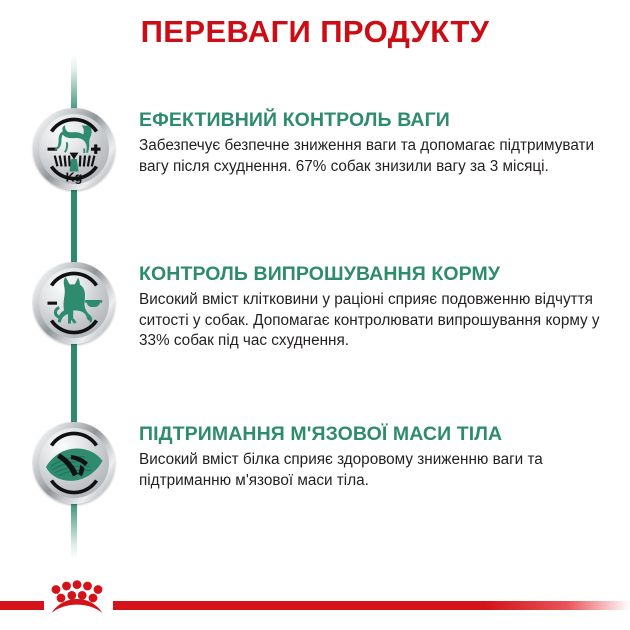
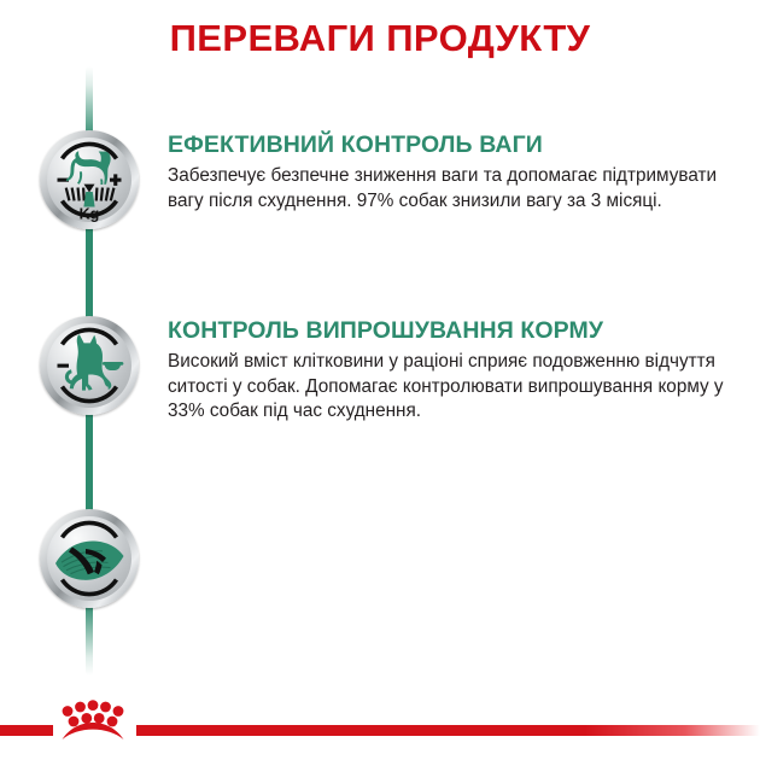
  ПЕРЕВАГИ ПРОДУКТУ
  Kg
  ЕФЕКТИВНИЙ КОНТРОЛЬ ВАГИ
- Забезпечує безпечне зниження ваги та допомагає підтримувати вагу після схуднення. 67% собак знизили вагу за 3 місяці.
+ Забезпечує безпечне зниження ваги та допомагає підтримувати вагу після схуднення. 97% собак знизили вагу за 3 місяці.
  КОНТРОЛЬ ВИПРОШУВАННЯ КОРМУ
  Високий вміст клітковини у раціоні сприяє подовженню відчуття ситості у собак. Допомагає контролювати випрошування корму у 33% собак під час схуднення.
- ПІДТРИМАННЯ М'ЯЗОВОЇ МАСИ ТІЛА
- Високий вміст білка сприяє здоровому зниженню ваги та підтриманню м'язової маси тіла.
